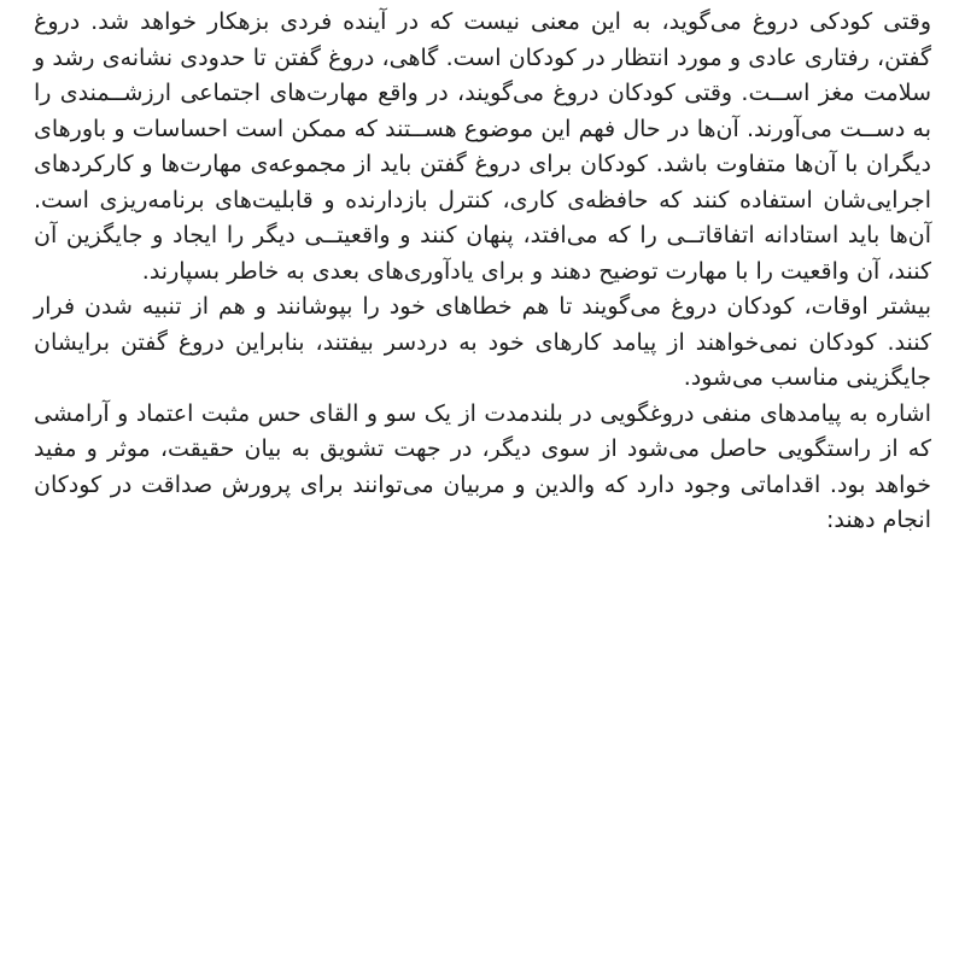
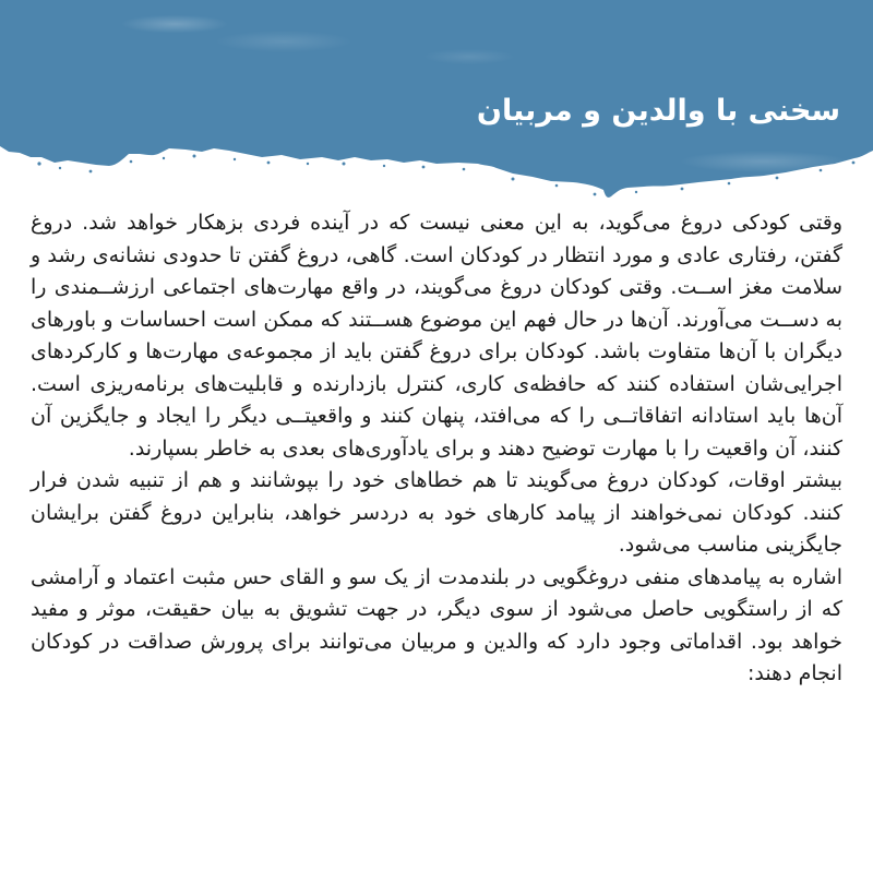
+ سخنی با والدین و مربیان
  وقتی کودکی دروغ می‌گوید، به این معنی نیست که در آینده فردی بزهکار خواهد شد. دروغ گفتن، رفتاری عادی و مورد انتظار در کودکان است. گاهی، دروغ گفتن تا حدودی نشانه‌ی رشد و سلامت مغز اســت. وقتی کودکان دروغ می‌گویند، در واقع مهارت‌های اجتماعی ارزشــمندی را به دســت می‌آورند. آن‌ها در حال فهم این موضوع هســتند که ممکن است احساسات و باورهای دیگران با آن‌ها متفاوت باشد. کودکان برای دروغ گفتن باید از مجموعه‌ی مهارت‌ها و کارکردهای اجرایی‌شان استفاده کنند که حافظه‌ی کاری، کنترل بازدارنده و قابلیت‌های برنامه‌ریزی است. آنها باید استادانه اتفاقاتــی را که می‌افتد، پنهان کنند و واقعیتــی دیگر را ایجاد و جایگزین آن کنند، آن واقعیت را با مهارت توضیح دهند و برای یادآوری‌های بعدی به خاطر بسپارند.
- بیشتر اوقات، کودکان دروغ می‌گویند تا هم خطاهای خود را بپوشانند و هم از تنبیه شدن فرار کنند. کودکان نمی‌خواهند از پیامد کارهای خود به دردسر بیفتند، بنابراین دروغ گفتن برایشان جایگزینی مناسب می‌شود.
+ بیشتر اوقات، کودکان دروغ می‌گویند تا هم خطاهای خود را بپوشانند و هم از تنبیه شدن فرار کنند. کودکان نمی‌خواهند از پیامد کارهای خود به دردسر خواهد، بنابراین دروغ گفتن برایشان جایگزینی مناسب می‌شود.
  اشاره به پیامدهای منفی دروغگویی در بلندمدت از یک سو و القای حس مثبت اعتماد و آرامشی که از راستگویی حاصل می‌شود از سوی دیگر، در جهت تشویق به بیان حقیقت، موثر و مفید خواهد بود. اقداماتی وجود دارد که والدین و مربیان می‌توانند برای پرورش صداقت در کودکان انجام دهند:
